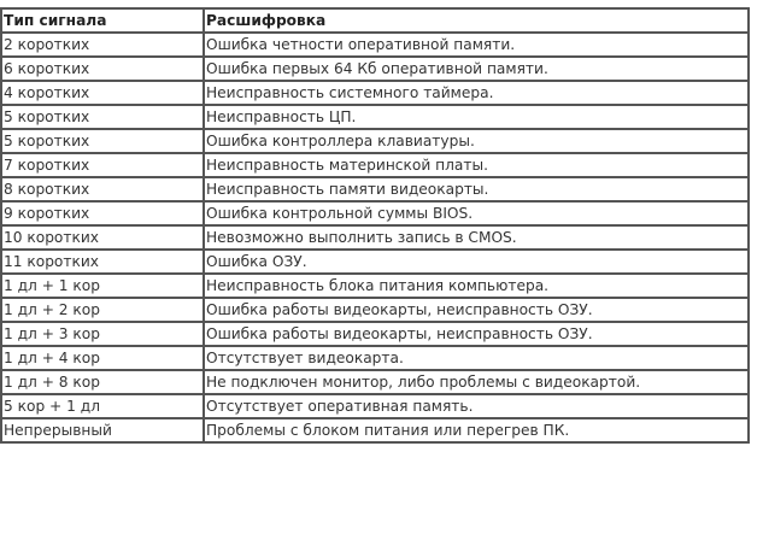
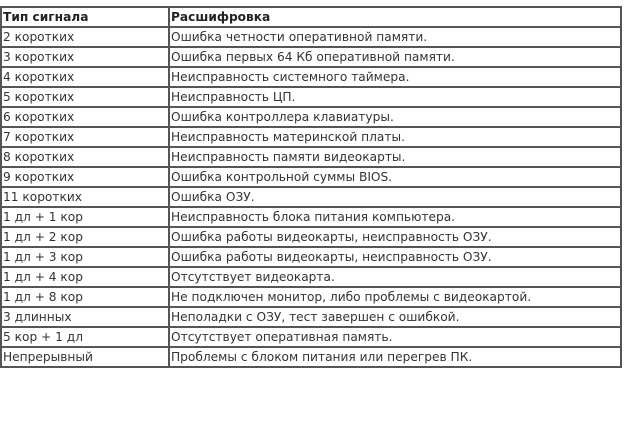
  Тип сигнала	Расшифровка
  2 коротких	Ошибка четности оперативной памяти.
- 6 коротких	Ошибка первых 64 Кб оперативной памяти.
+ 3 коротких	Ошибка первых 64 Кб оперативной памяти.
  4 коротких	Неисправность системного таймера.
  5 коротких	Неисправность ЦП.
- 5 коротких	Ошибка контроллера клавиатуры.
+ 6 коротких	Ошибка контроллера клавиатуры.
  7 коротких	Неисправность материнской платы.
  8 коротких	Неисправность памяти видеокарты.
  9 коротких	Ошибка контрольной суммы BIOS.
- 10 коротких	Невозможно выполнить запись в CMOS.
  11 коротких	Ошибка ОЗУ.
  1 дл + 1 кор	Неисправность блока питания компьютера.
  1 дл + 2 кор	Ошибка работы видеокарты, неисправность ОЗУ.
  1 дл + 3 кор	Ошибка работы видеокарты, неисправность ОЗУ.
  1 дл + 4 кор	Отсутствует видеокарта.
  1 дл + 8 кор	Не подключен монитор, либо проблемы с видеокартой.
+ 3 длинных	Неполадки с ОЗУ, тест завершен с ошибкой.
  5 кор + 1 дл	Отсутствует оперативная память.
  Непрерывный	Проблемы с блоком питания или перегрев ПК.
